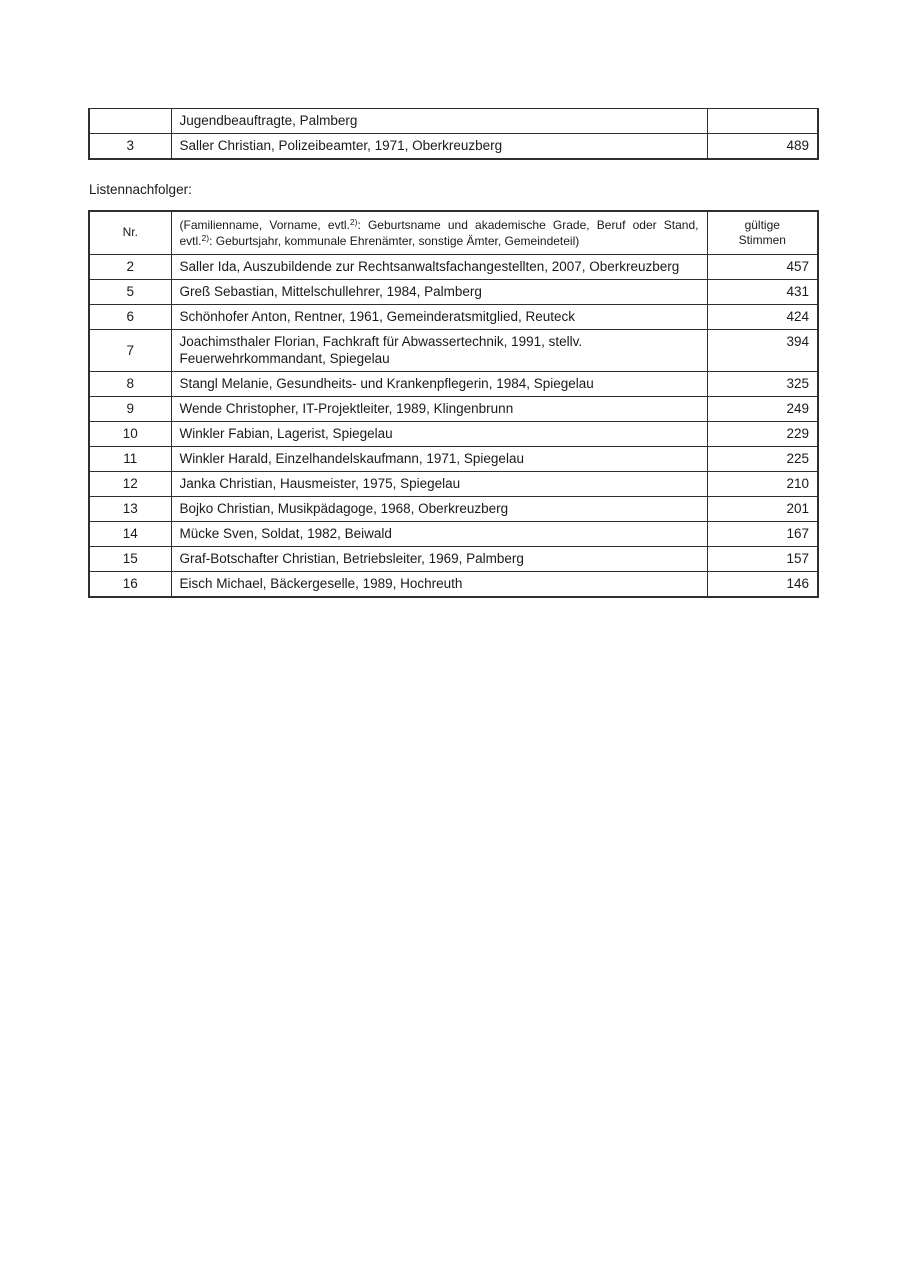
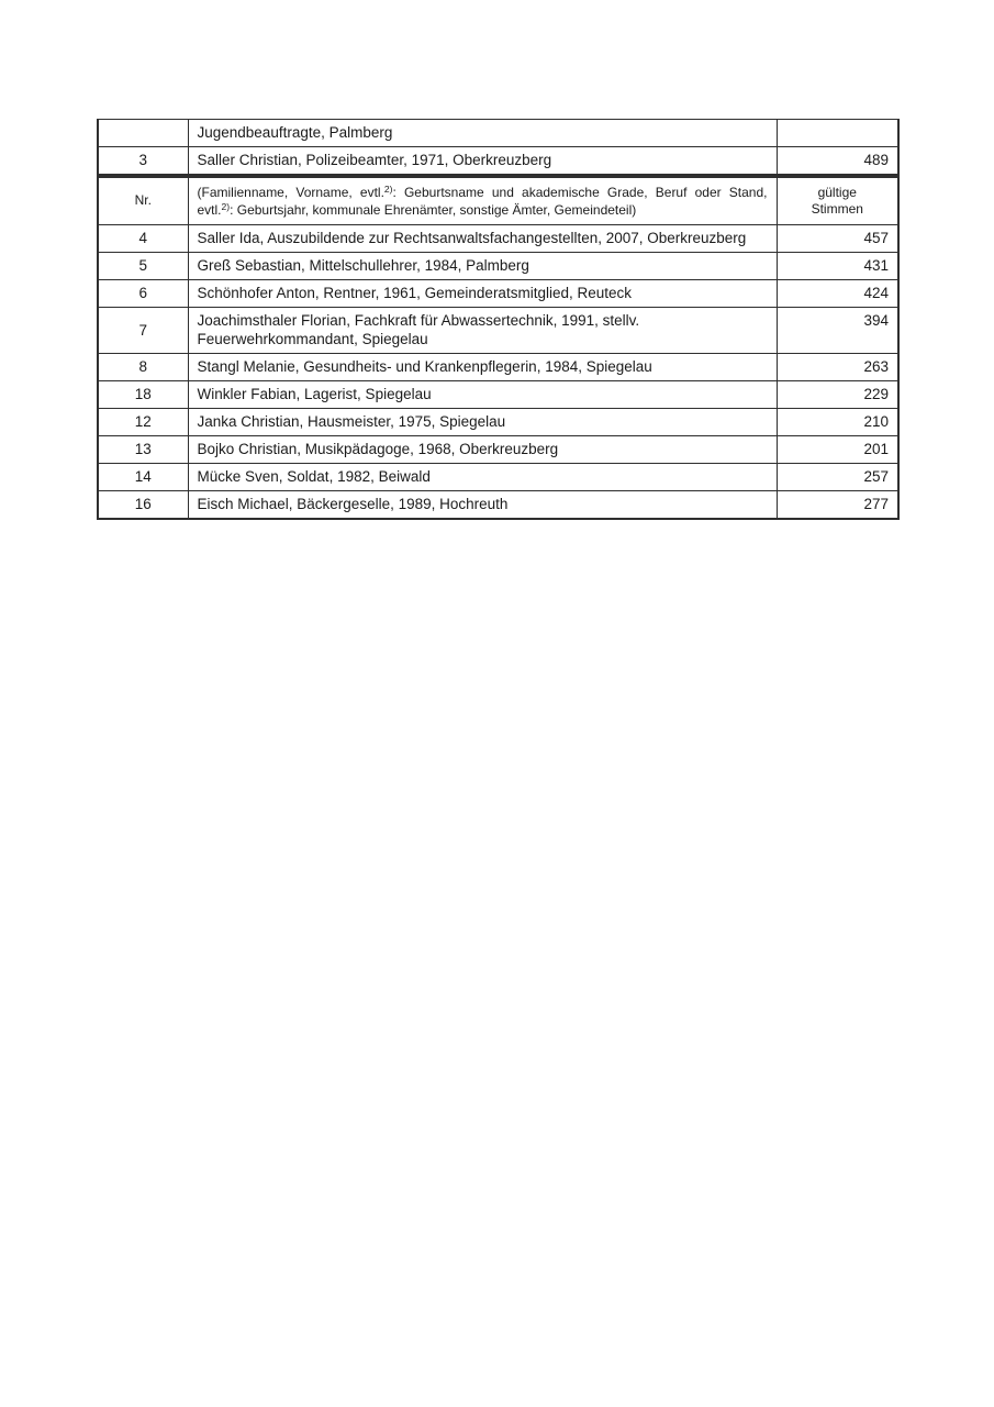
  	Jugendbeauftragte, Palmberg
  3	Saller Christian, Polizeibeamter, 1971, Oberkreuzberg	489
- Listennachfolger:
  Nr.	(Familienname, Vorname, evtl.2): Geburtsname und akademische Grade, Beruf oder Stand, evtl.2): Geburtsjahr, kommunale Ehrenämter, sonstige Ämter, Gemeindeteil)	gültige Stimmen
- 2	Saller Ida, Auszubildende zur Rechtsanwaltsfachangestellten, 2007, Oberkreuzberg	457
+ 4	Saller Ida, Auszubildende zur Rechtsanwaltsfachangestellten, 2007, Oberkreuzberg	457
  5	Greß Sebastian, Mittelschullehrer, 1984, Palmberg	431
  6	Schönhofer Anton, Rentner, 1961, Gemeinderatsmitglied, Reuteck	424
  7	Joachimsthaler Florian, Fachkraft für Abwassertechnik, 1991, stellv. Feuerwehrkommandant, Spiegelau	394
- 8	Stangl Melanie, Gesundheits- und Krankenpflegerin, 1984, Spiegelau	325
+ 8	Stangl Melanie, Gesundheits- und Krankenpflegerin, 1984, Spiegelau	263
- 9	Wende Christopher, IT-Projektleiter, 1989, Klingenbrunn	249
- 10	Winkler Fabian, Lagerist, Spiegelau	229
+ 18	Winkler Fabian, Lagerist, Spiegelau	229
- 11	Winkler Harald, Einzelhandelskaufmann, 1971, Spiegelau	225
  12	Janka Christian, Hausmeister, 1975, Spiegelau	210
  13	Bojko Christian, Musikpädagoge, 1968, Oberkreuzberg	201
- 14	Mücke Sven, Soldat, 1982, Beiwald	167
+ 14	Mücke Sven, Soldat, 1982, Beiwald	257
- 15	Graf-Botschafter Christian, Betriebsleiter, 1969, Palmberg	157
- 16	Eisch Michael, Bäckergeselle, 1989, Hochreuth	146
+ 16	Eisch Michael, Bäckergeselle, 1989, Hochreuth	277
